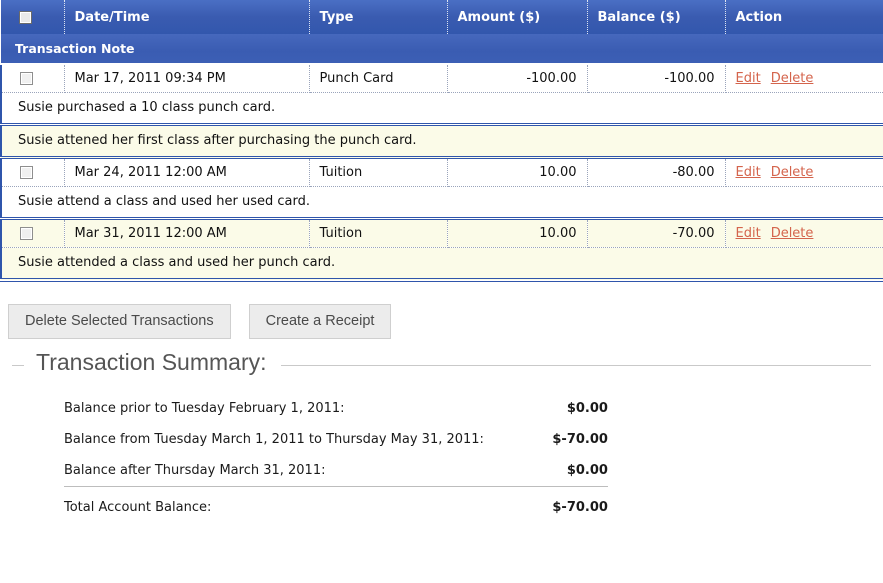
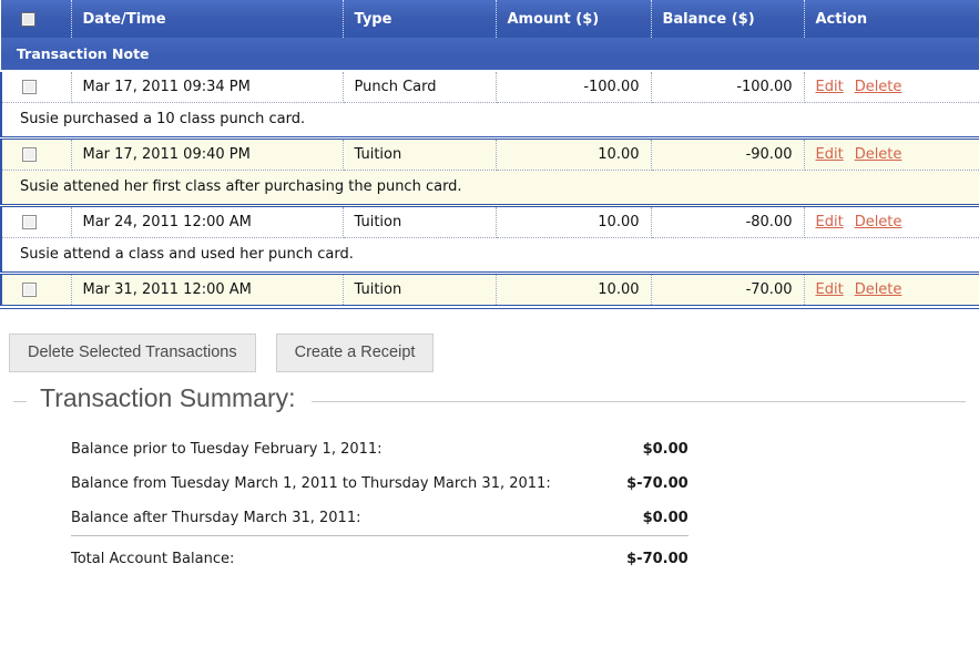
  	Date/Time	Type	Amount ($)	Balance ($)	Action
  Transaction Note
  	Mar 17, 2011 09:34 PM	Punch Card	-100.00	-100.00	Edit Delete
  Susie purchased a 10 class punch card.
+ 	Mar 17, 2011 09:40 PM	Tuition	10.00	-90.00	Edit Delete
  Susie attened her first class after purchasing the punch card.
  	Mar 24, 2011 12:00 AM	Tuition	10.00	-80.00	Edit Delete
- Susie attend a class and used her used card.
+ Susie attend a class and used her punch card.
  	Mar 31, 2011 12:00 AM	Tuition	10.00	-70.00	Edit Delete
- Susie attended a class and used her punch card.
  Delete Selected Transactions
  Create a Receipt
  Transaction Summary:
  Balance prior to Tuesday February 1, 2011:	$0.00
- Balance from Tuesday March 1, 2011 to Thursday May 31, 2011:	$-70.00
+ Balance from Tuesday March 1, 2011 to Thursday March 31, 2011:	$-70.00
  Balance after Thursday March 31, 2011:	$0.00
  Total Account Balance:	$-70.00
